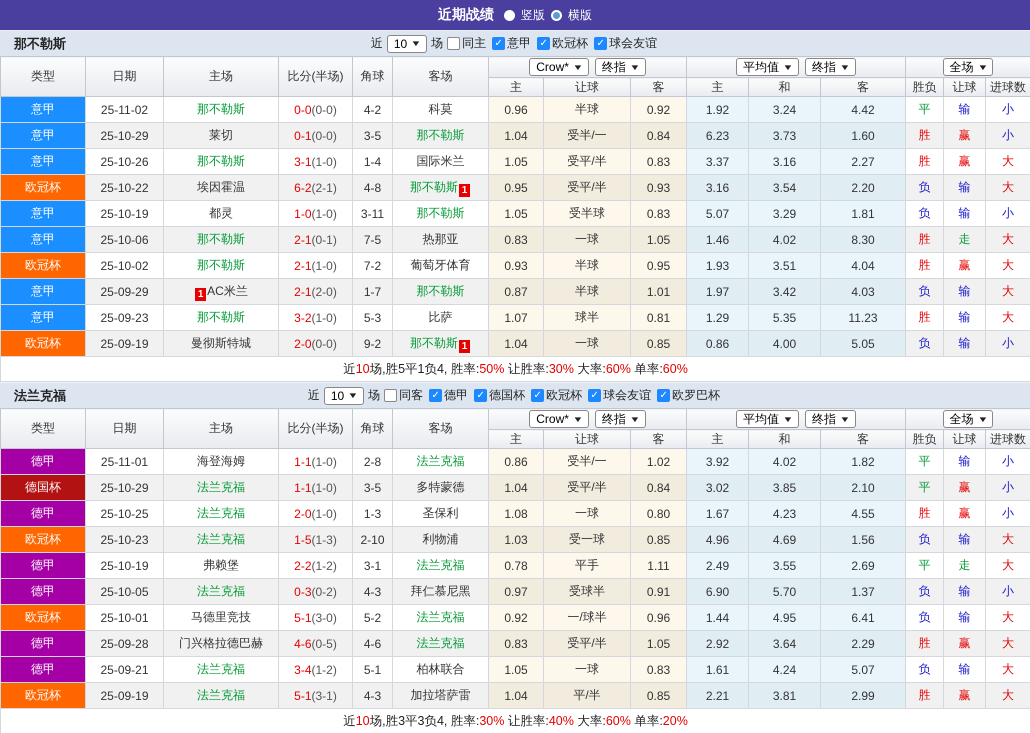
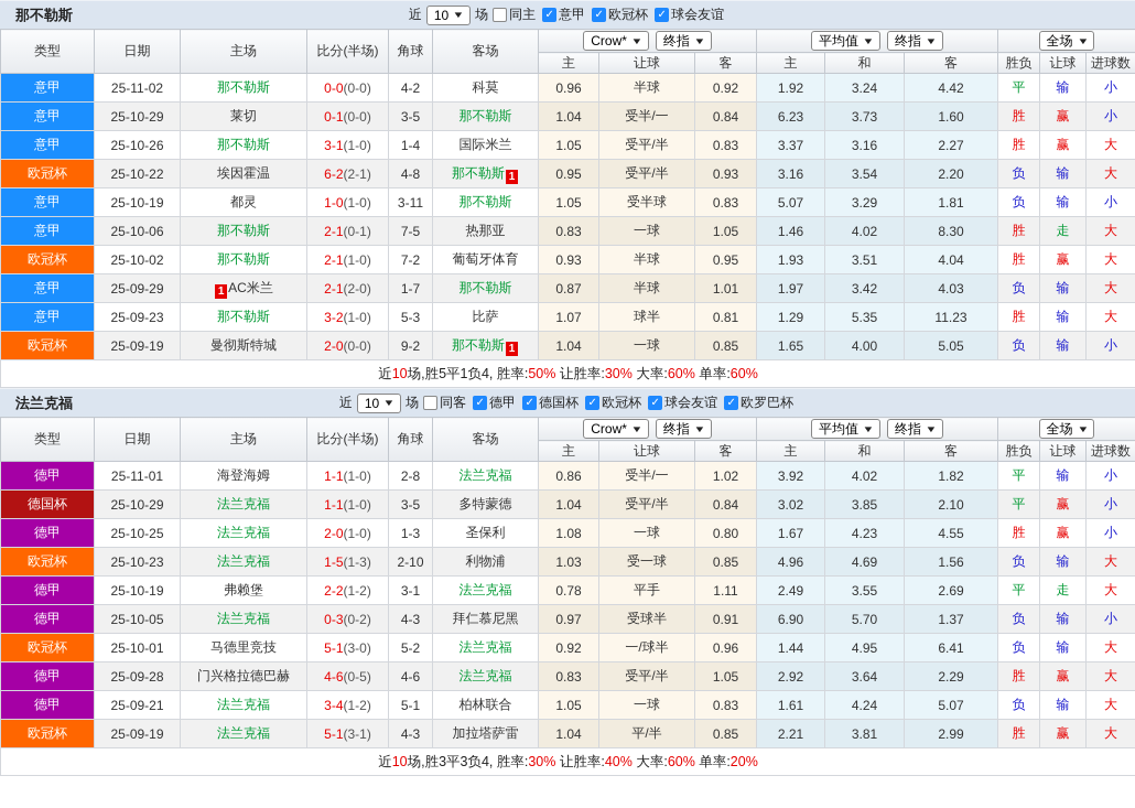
- 近期战绩
- 竖版
- 横版
  那不勒斯
  近
  10
  ▼
  场
  同主
  ✓
  意甲
  ✓
  欧冠杯
  ✓
  球会友谊
  类型	日期	主场	比分(半场)	角球	客场	Crow* ▼ 终指 ▼	平均值 ▼ 终指 ▼	全场 ▼
  主	让球	客	主	和	客	胜负	让球	进球数
  意甲	25-11-02	那不勒斯	0-0(0-0)	4-2	科莫	0.96	半球	0.92	1.92	3.24	4.42	平	输	小
  意甲	25-10-29	莱切	0-1(0-0)	3-5	那不勒斯	1.04	受半/一	0.84	6.23	3.73	1.60	胜	赢	小
  意甲	25-10-26	那不勒斯	3-1(1-0)	1-4	国际米兰	1.05	受平/半	0.83	3.37	3.16	2.27	胜	赢	大
  欧冠杯	25-10-22	埃因霍温	6-2(2-1)	4-8	那不勒斯 1	0.95	受平/半	0.93	3.16	3.54	2.20	负	输	大
  意甲	25-10-19	都灵	1-0(1-0)	3-11	那不勒斯	1.05	受半球	0.83	5.07	3.29	1.81	负	输	小
  意甲	25-10-06	那不勒斯	2-1(0-1)	7-5	热那亚	0.83	一球	1.05	1.46	4.02	8.30	胜	走	大
  欧冠杯	25-10-02	那不勒斯	2-1(1-0)	7-2	葡萄牙体育	0.93	半球	0.95	1.93	3.51	4.04	胜	赢	大
  意甲	25-09-29	1 AC米兰	2-1(2-0)	1-7	那不勒斯	0.87	半球	1.01	1.97	3.42	4.03	负	输	大
  意甲	25-09-23	那不勒斯	3-2(1-0)	5-3	比萨	1.07	球半	0.81	1.29	5.35	11.23	胜	输	大
- 欧冠杯	25-09-19	曼彻斯特城	2-0(0-0)	9-2	那不勒斯 1	1.04	一球	0.85	0.86	4.00	5.05	负	输	小
+ 欧冠杯	25-09-19	曼彻斯特城	2-0(0-0)	9-2	那不勒斯 1	1.04	一球	0.85	1.65	4.00	5.05	负	输	小
  近10场,胜5平1负4, 胜率:50% 让胜率:30% 大率:60% 单率:60%
  法兰克福
  近
  10
  ▼
  场
  同客
  ✓
  德甲
  ✓
  德国杯
  ✓
  欧冠杯
  ✓
  球会友谊
  ✓
  欧罗巴杯
  类型	日期	主场	比分(半场)	角球	客场	Crow* ▼ 终指 ▼	平均值 ▼ 终指 ▼	全场 ▼
  主	让球	客	主	和	客	胜负	让球	进球数
  德甲	25-11-01	海登海姆	1-1(1-0)	2-8	法兰克福	0.86	受半/一	1.02	3.92	4.02	1.82	平	输	小
  德国杯	25-10-29	法兰克福	1-1(1-0)	3-5	多特蒙德	1.04	受平/半	0.84	3.02	3.85	2.10	平	赢	小
  德甲	25-10-25	法兰克福	2-0(1-0)	1-3	圣保利	1.08	一球	0.80	1.67	4.23	4.55	胜	赢	小
  欧冠杯	25-10-23	法兰克福	1-5(1-3)	2-10	利物浦	1.03	受一球	0.85	4.96	4.69	1.56	负	输	大
  德甲	25-10-19	弗赖堡	2-2(1-2)	3-1	法兰克福	0.78	平手	1.11	2.49	3.55	2.69	平	走	大
  德甲	25-10-05	法兰克福	0-3(0-2)	4-3	拜仁慕尼黑	0.97	受球半	0.91	6.90	5.70	1.37	负	输	小
  欧冠杯	25-10-01	马德里竞技	5-1(3-0)	5-2	法兰克福	0.92	一/球半	0.96	1.44	4.95	6.41	负	输	大
  德甲	25-09-28	门兴格拉德巴赫	4-6(0-5)	4-6	法兰克福	0.83	受平/半	1.05	2.92	3.64	2.29	胜	赢	大
  德甲	25-09-21	法兰克福	3-4(1-2)	5-1	柏林联合	1.05	一球	0.83	1.61	4.24	5.07	负	输	大
  欧冠杯	25-09-19	法兰克福	5-1(3-1)	4-3	加拉塔萨雷	1.04	平/半	0.85	2.21	3.81	2.99	胜	赢	大
  近10场,胜3平3负4, 胜率:30% 让胜率:40% 大率:60% 单率:20%
